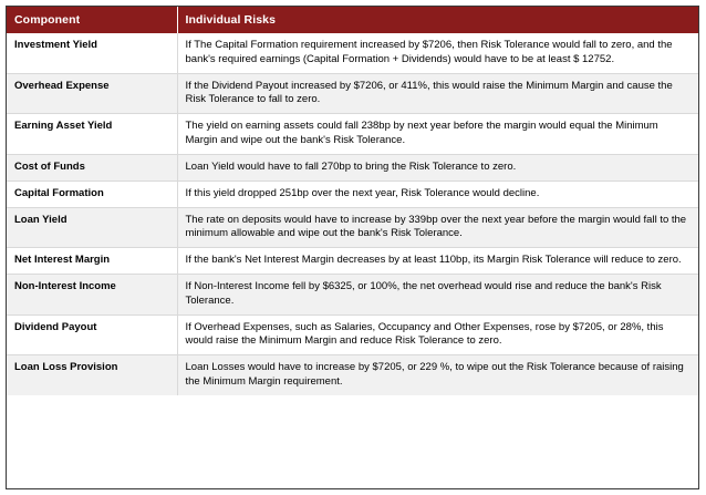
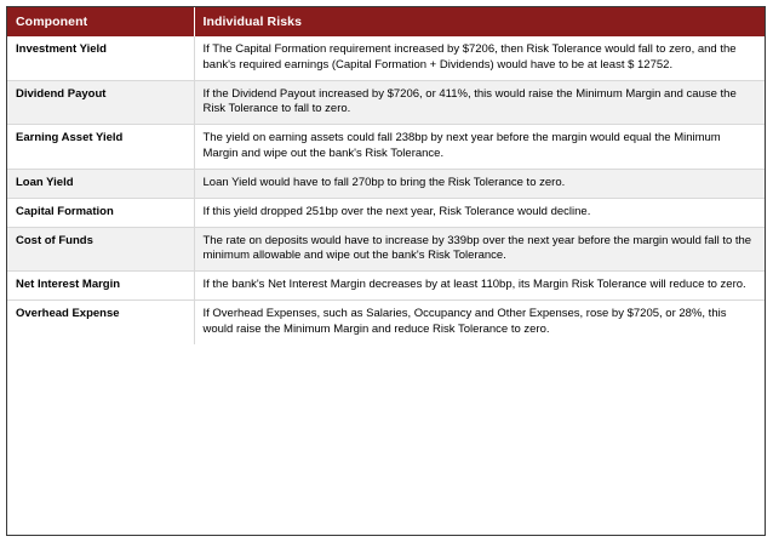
  Component	Individual Risks
  Investment Yield	If The Capital Formation requirement increased by $7206, then Risk Tolerance would fall to zero, and the bank's required earnings (Capital Formation + Dividends) would have to be at least $ 12752.
- Overhead Expense	If the Dividend Payout increased by $7206, or 411%, this would raise the Minimum Margin and cause the Risk Tolerance to fall to zero.
+ Dividend Payout	If the Dividend Payout increased by $7206, or 411%, this would raise the Minimum Margin and cause the Risk Tolerance to fall to zero.
  Earning Asset Yield	The yield on earning assets could fall 238bp by next year before the margin would equal the Minimum Margin and wipe out the bank's Risk Tolerance.
- Cost of Funds	Loan Yield would have to fall 270bp to bring the Risk Tolerance to zero.
+ Loan Yield	Loan Yield would have to fall 270bp to bring the Risk Tolerance to zero.
  Capital Formation	If this yield dropped 251bp over the next year, Risk Tolerance would decline.
- Loan Yield	The rate on deposits would have to increase by 339bp over the next year before the margin would fall to the minimum allowable and wipe out the bank's Risk Tolerance.
+ Cost of Funds	The rate on deposits would have to increase by 339bp over the next year before the margin would fall to the minimum allowable and wipe out the bank's Risk Tolerance.
  Net Interest Margin	If the bank's Net Interest Margin decreases by at least 110bp, its Margin Risk Tolerance will reduce to zero.
- Non-Interest Income	If Non-Interest Income fell by $6325, or 100%, the net overhead would rise and reduce the bank's Risk Tolerance.
- Dividend Payout	If Overhead Expenses, such as Salaries, Occupancy and Other Expenses, rose by $7205, or 28%, this would raise the Minimum Margin and reduce Risk Tolerance to zero.
+ Overhead Expense	If Overhead Expenses, such as Salaries, Occupancy and Other Expenses, rose by $7205, or 28%, this would raise the Minimum Margin and reduce Risk Tolerance to zero.
- Loan Loss Provision	Loan Losses would have to increase by $7205, or 229 %, to wipe out the Risk Tolerance because of raising the Minimum Margin requirement.
